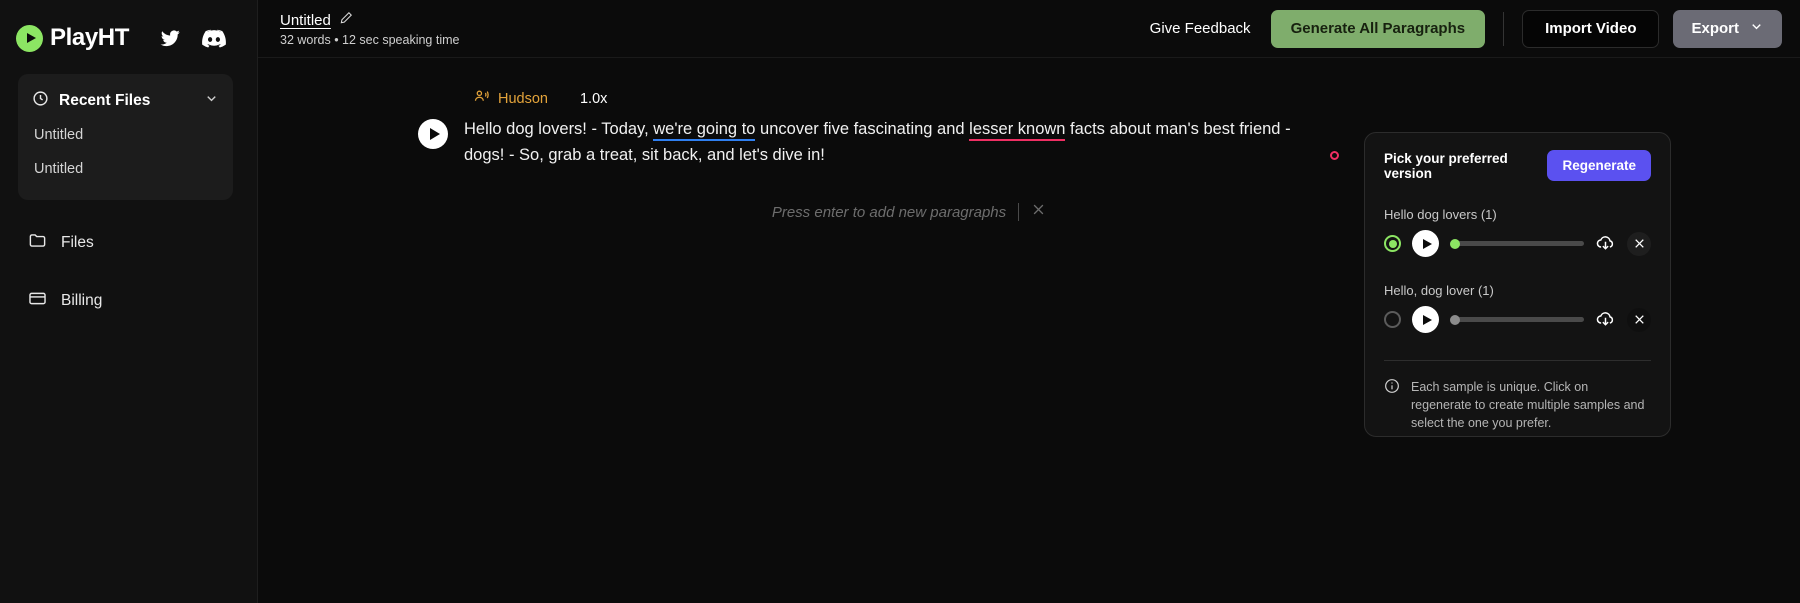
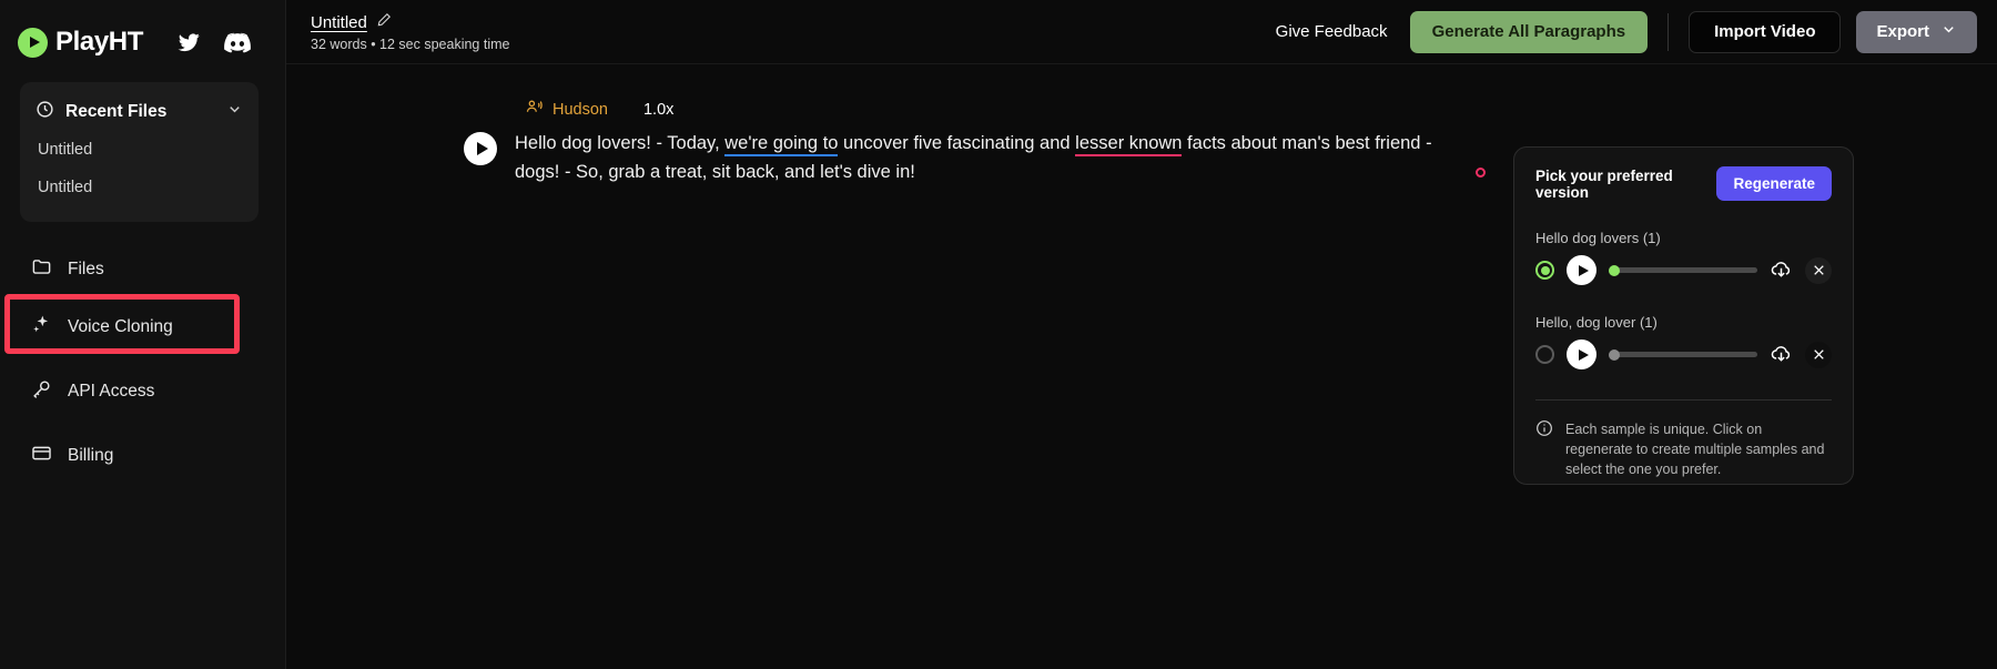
  PlayHT
  Recent Files
  Untitled
  Untitled
  Files
+ Voice Cloning
+ API Access
  Billing
  Untitled
  32 words • 12 sec speaking time
  Give Feedback
  Generate All Paragraphs
  Import Video
  Export
  Hudson
  1.0x
  Hello dog lovers! - Today, we're going to uncover five fascinating and lesser known facts about man's best friend - dogs! - So, grab a treat, sit back, and let's dive in!
- Press enter to add new paragraphs
  Pick your preferred version
  Regenerate
  Hello dog lovers (1)
  Hello, dog lover (1)
  Each sample is unique. Click on regenerate to create multiple samples and select the one you prefer.
